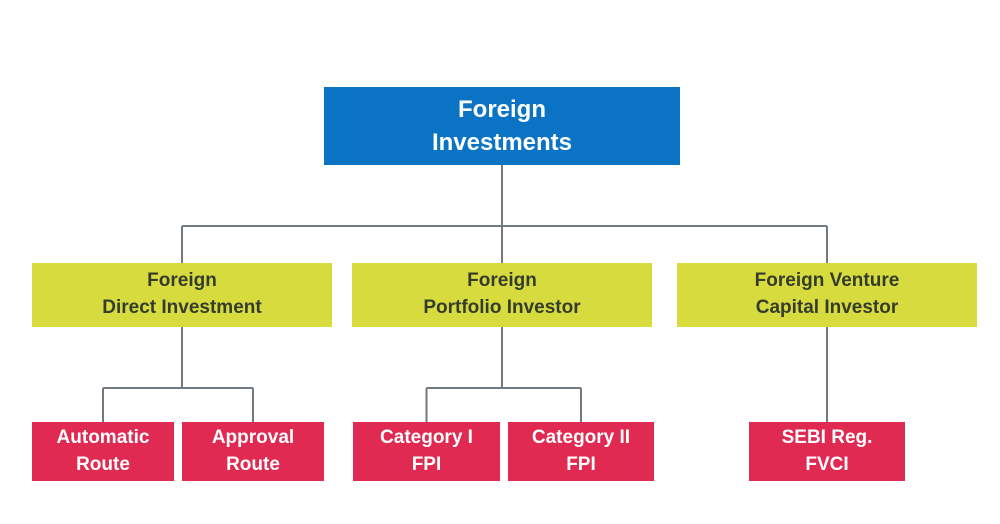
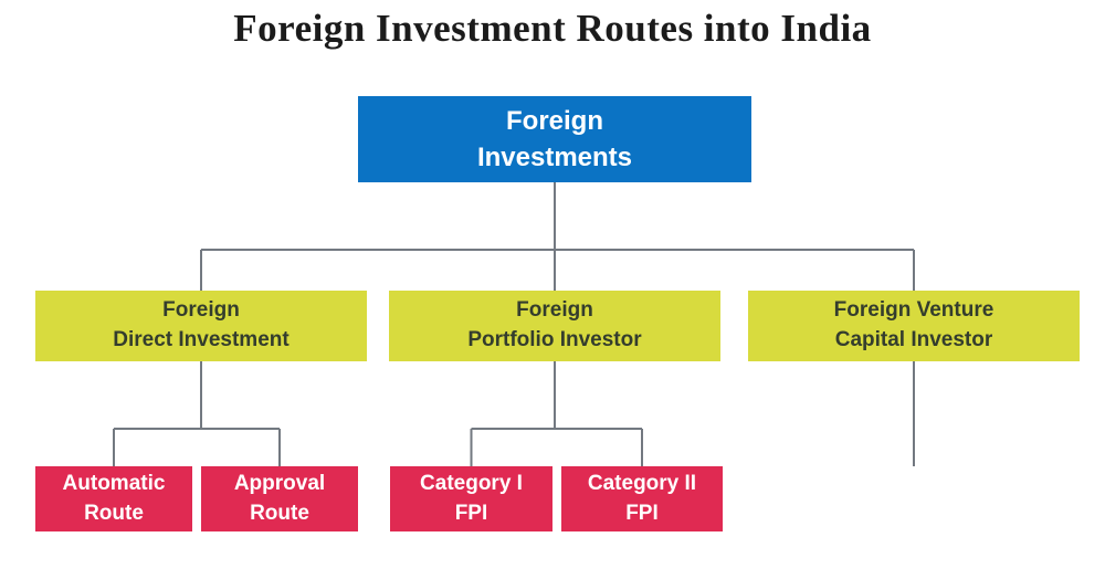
+ Foreign Investment Routes into India
  Foreign
  Investments
  Foreign
  Direct Investment
  Foreign
  Portfolio Investor
  Foreign Venture
  Capital Investor
  Automatic
  Route
  Approval
  Route
  Category I
  FPI
  Category II
  FPI
- SEBI Reg.
- FVCI
